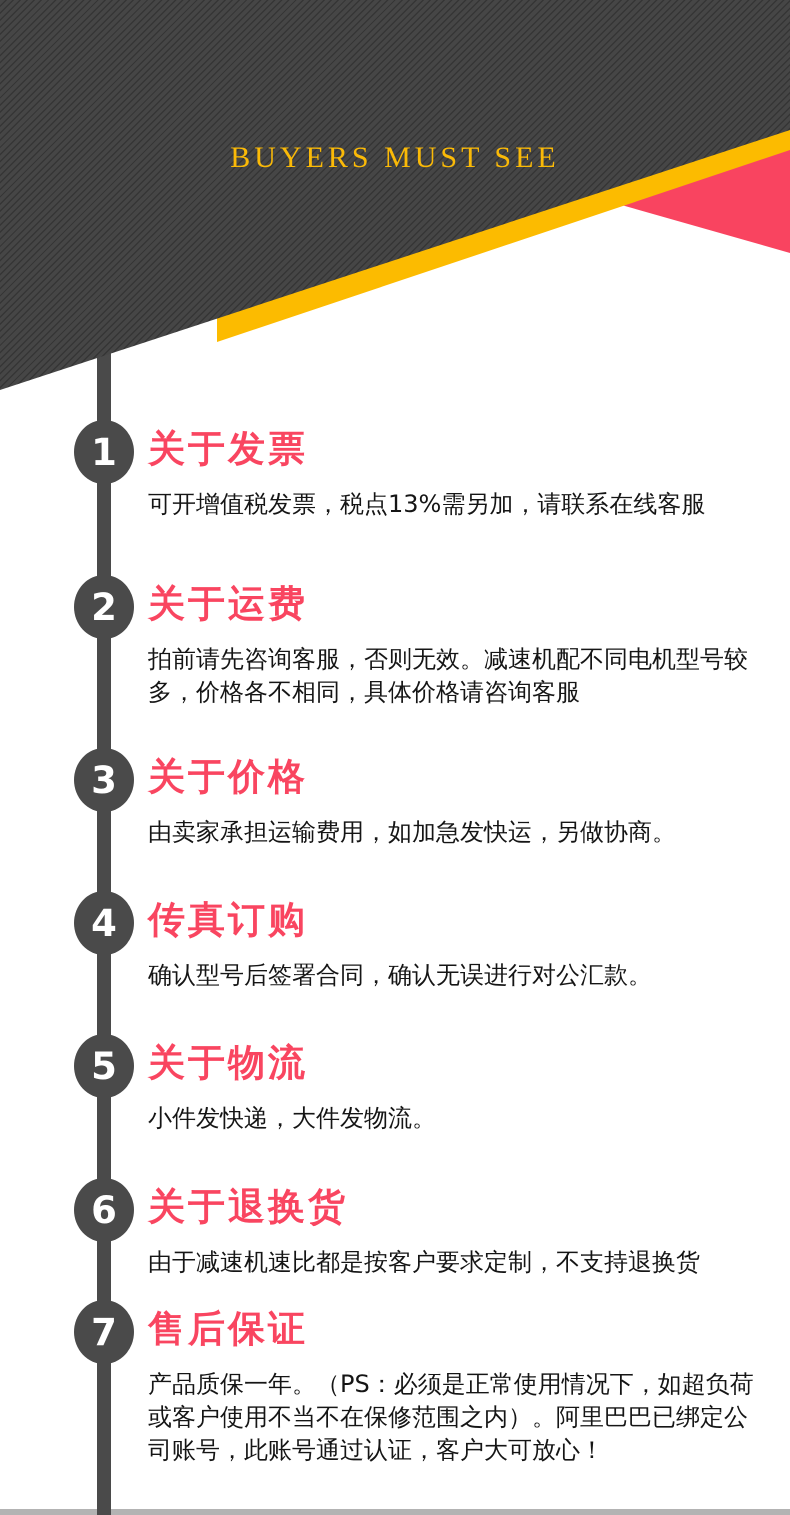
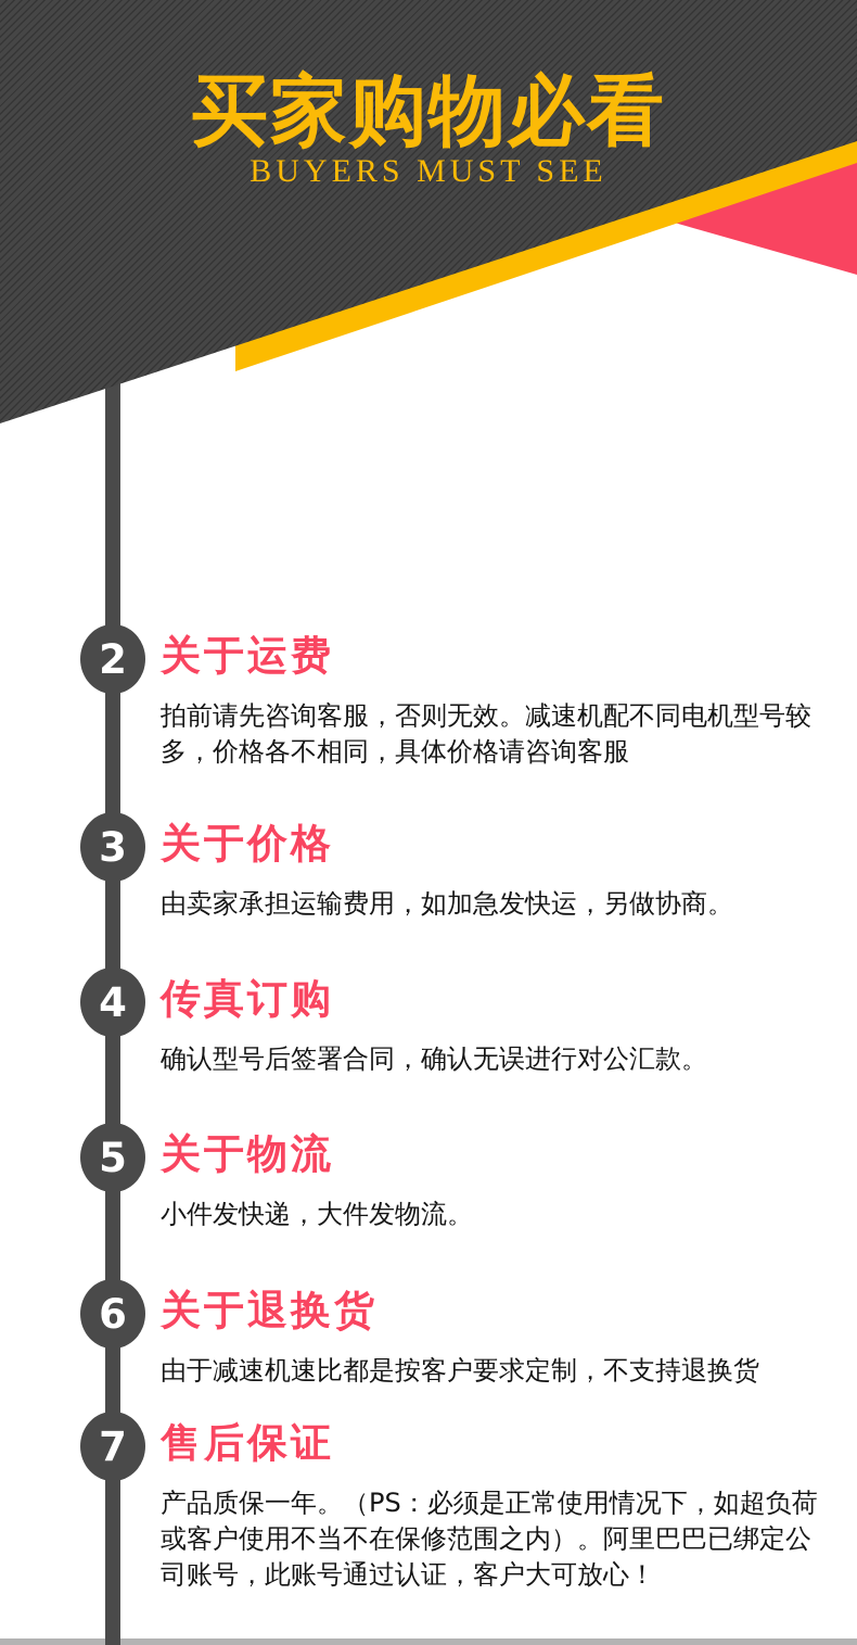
+ 买家购物必看
  BUYERS MUST SEE
- 1
- 关于发票
- 可开增值税发票，税点13%需另加，请联系在线客服
  2
  关于运费
  拍前请先咨询客服，否则无效。减速机配不同电机型号较多，价格各不相同，具体价格请咨询客服
  3
  关于价格
  由卖家承担运输费用，如加急发快运，另做协商。
  4
  传真订购
  确认型号后签署合同，确认无误进行对公汇款。
  5
  关于物流
  小件发快递，大件发物流。
  6
  关于退换货
  由于减速机速比都是按客户要求定制，不支持退换货
  7
  售后保证
  产品质保一年。（PS：必须是正常使用情况下，如超负荷或客户使用不当不在保修范围之内）。阿里巴巴已绑定公司账号，此账号通过认证，客户大可放心！
